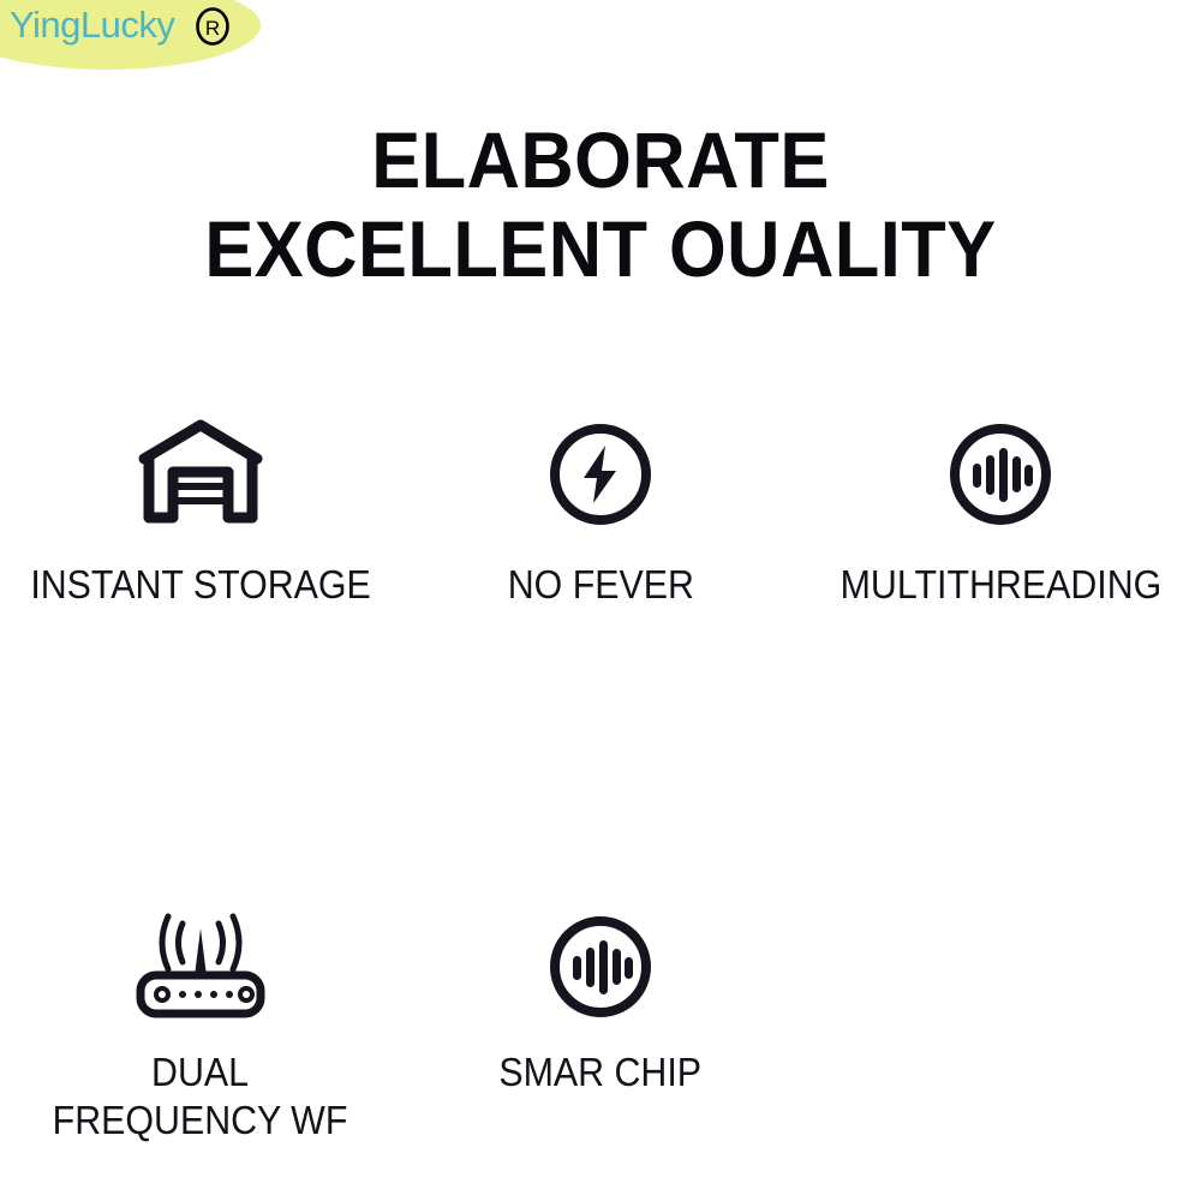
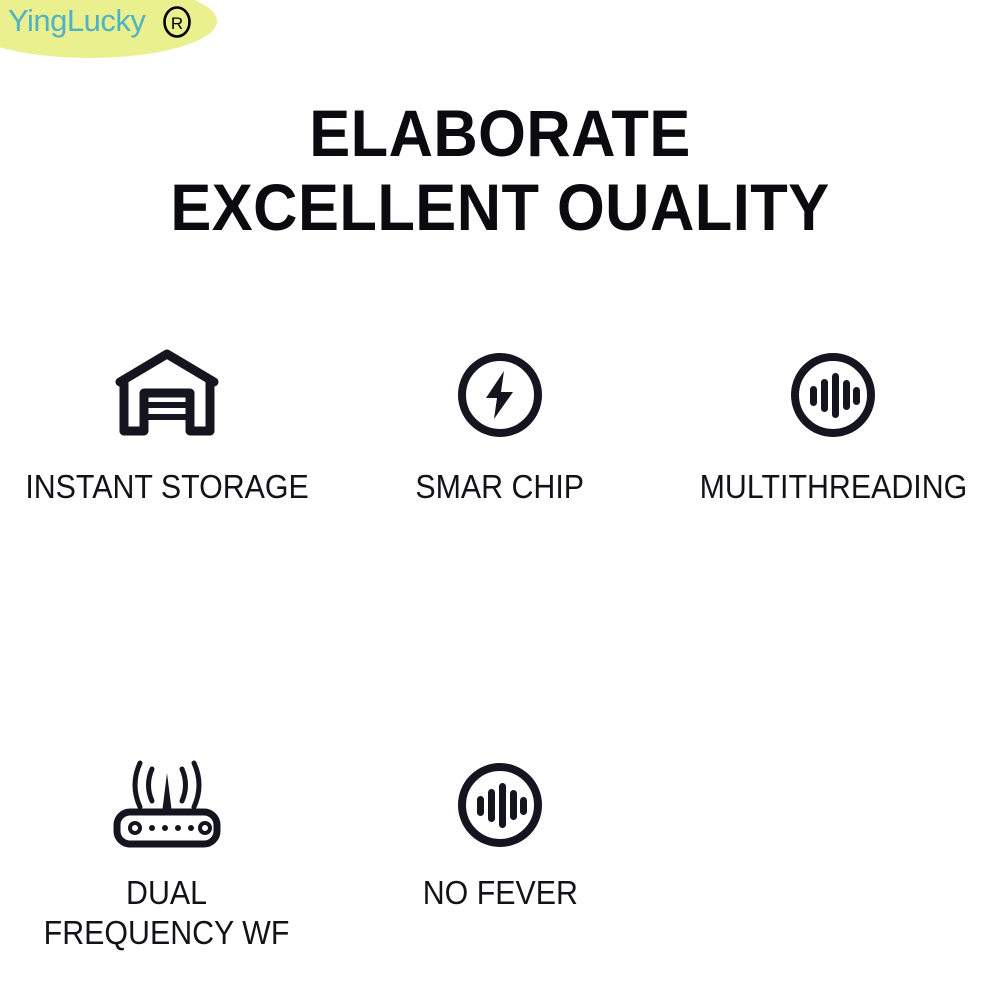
  YingLucky
  R
  ELABORATE
  EXCELLENT OUALITY
  INSTANT STORAGE
- NO FEVER
+ SMAR CHIP
  MULTITHREADING
  DUAL
  FREQUENCY WF
- SMAR CHIP
+ NO FEVER
